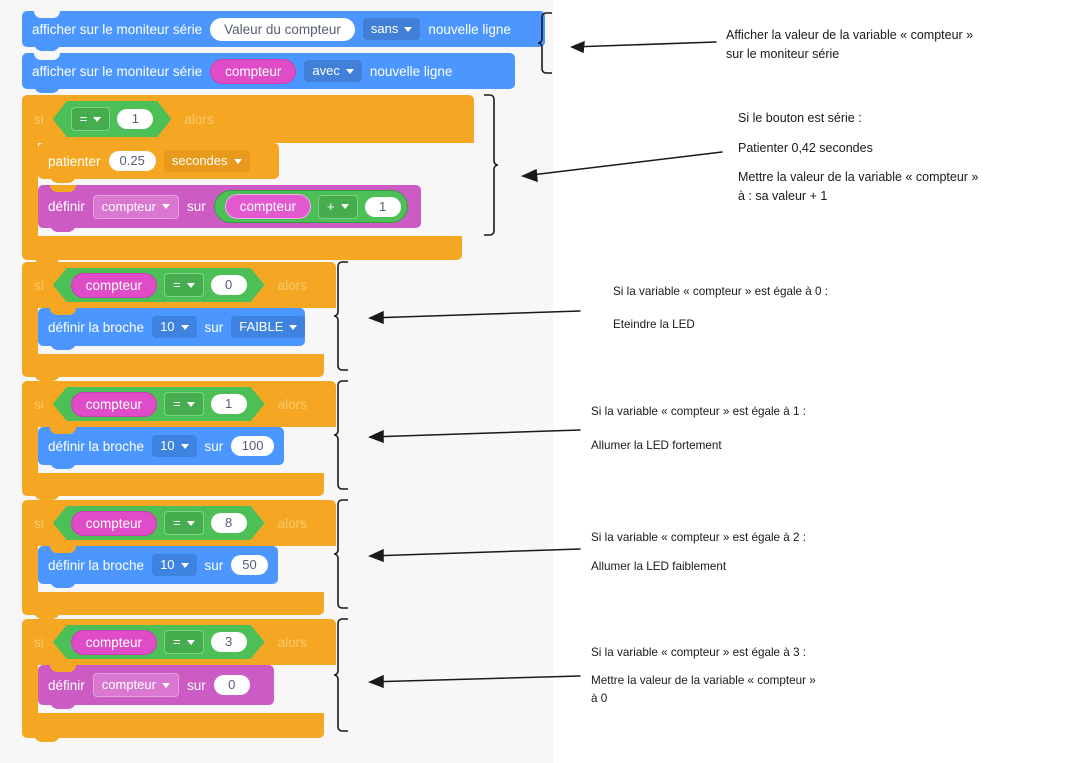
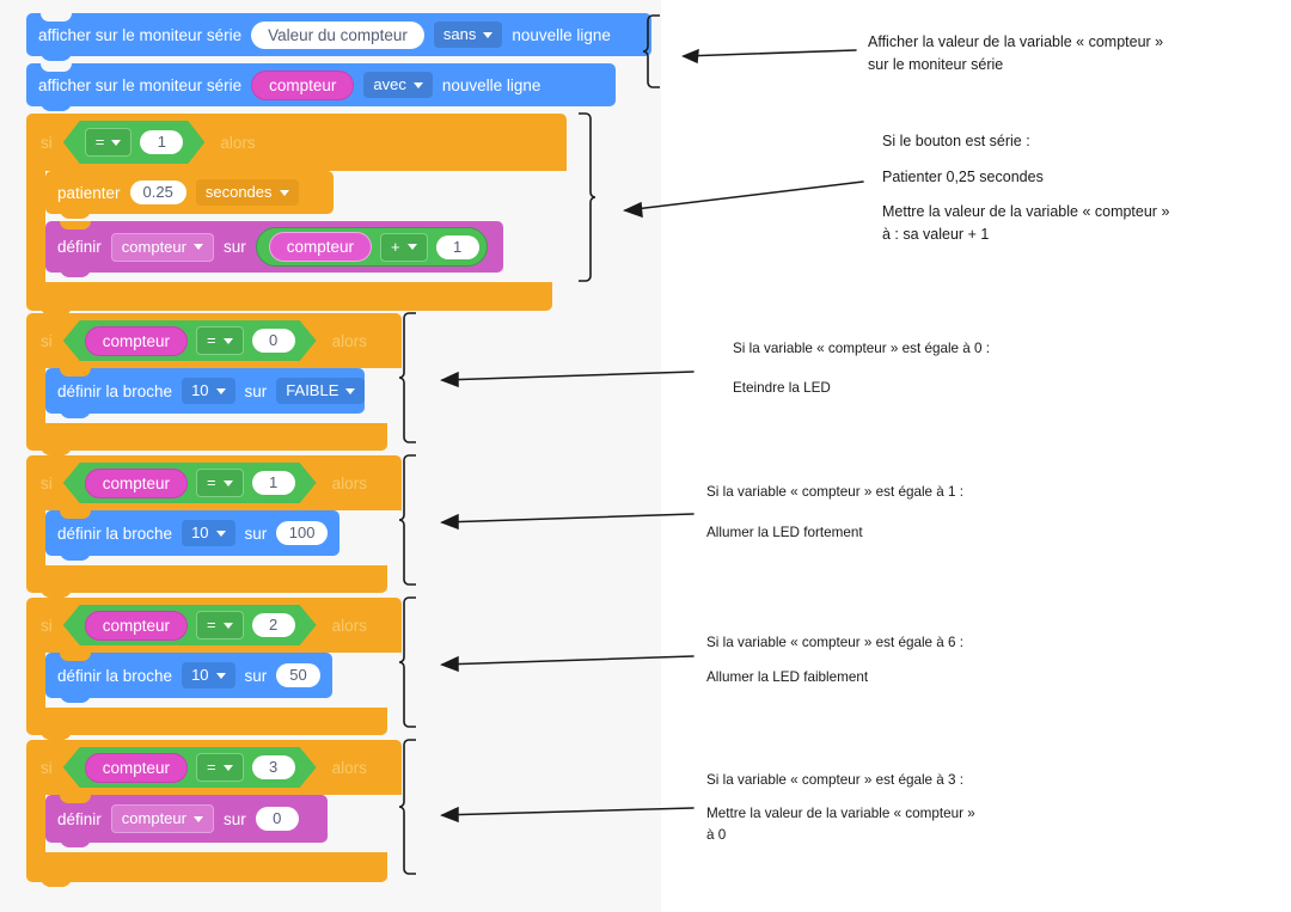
  afficher sur le moniteur série
  Valeur du compteur
  sans
  nouvelle ligne
  afficher sur le moniteur série
  compteur
  avec
  nouvelle ligne
  si
  =
  1
  alors
  patienter
  0.25
  secondes
  définir
  compteur
  sur
  compteur
  +
  1
  si
  compteur
  =
  0
  alors
  définir la broche
  10
  sur
  FAIBLE
  si
  compteur
  =
  1
  alors
  définir la broche
  10
  sur
  100
  si
  compteur
  =
- 8
+ 2
  alors
  définir la broche
  10
  sur
  50
  si
  compteur
  =
  3
  alors
  définir
  compteur
  sur
  0
  Afficher la valeur de la variable « compteur »
  sur le moniteur série
  Si le bouton est série :
- Patienter 0,42 secondes
+ Patienter 0,25 secondes
  Mettre la valeur de la variable « compteur »
  à : sa valeur + 1
  Si la variable « compteur » est égale à 0 :
  Eteindre la LED
  Si la variable « compteur » est égale à 1 :
  Allumer la LED fortement
- Si la variable « compteur » est égale à 2 :
+ Si la variable « compteur » est égale à 6 :
  Allumer la LED faiblement
  Si la variable « compteur » est égale à 3 :
  Mettre la valeur de la variable « compteur »
  à 0
